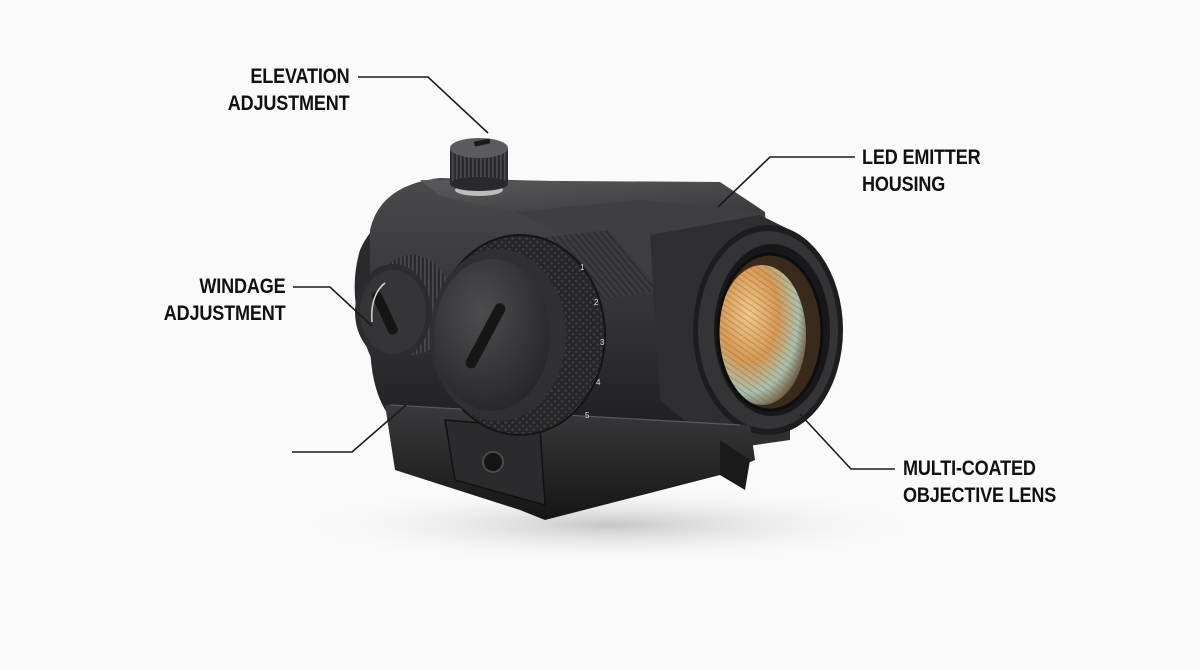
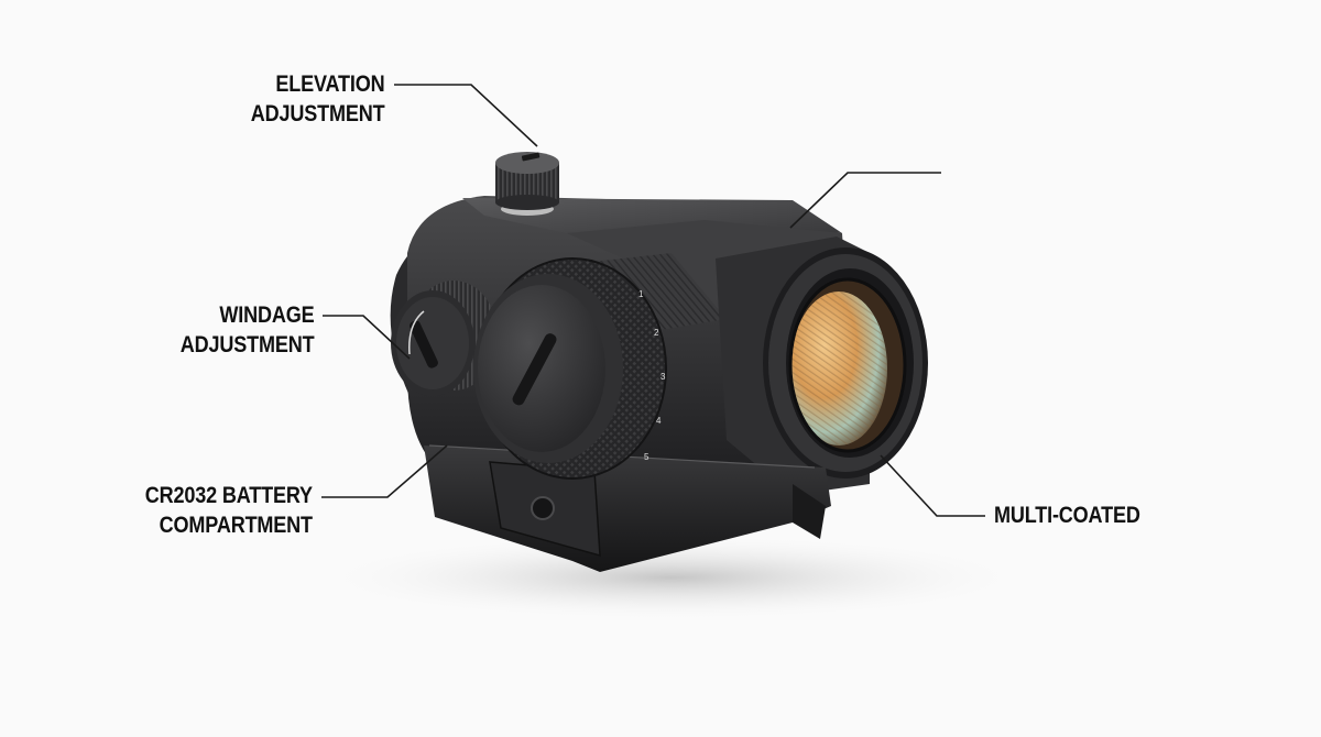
  1
  2
  3
  4
  5
  ELEVATION
  ADJUSTMENT
- LED EMITTER
- HOUSING
  WINDAGE
  ADJUSTMENT
+ CR2032 BATTERY
+ COMPARTMENT
  MULTI-COATED
- OBJECTIVE LENS
